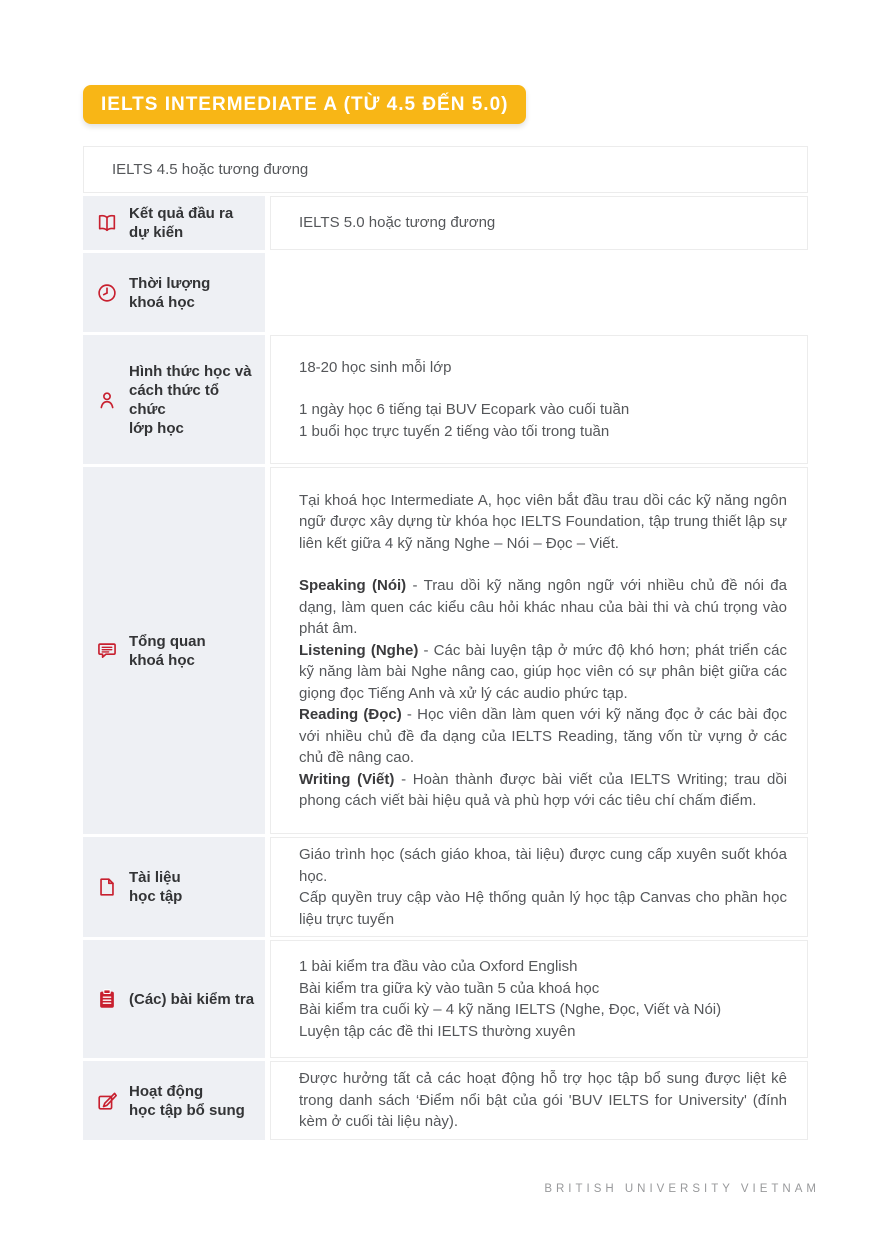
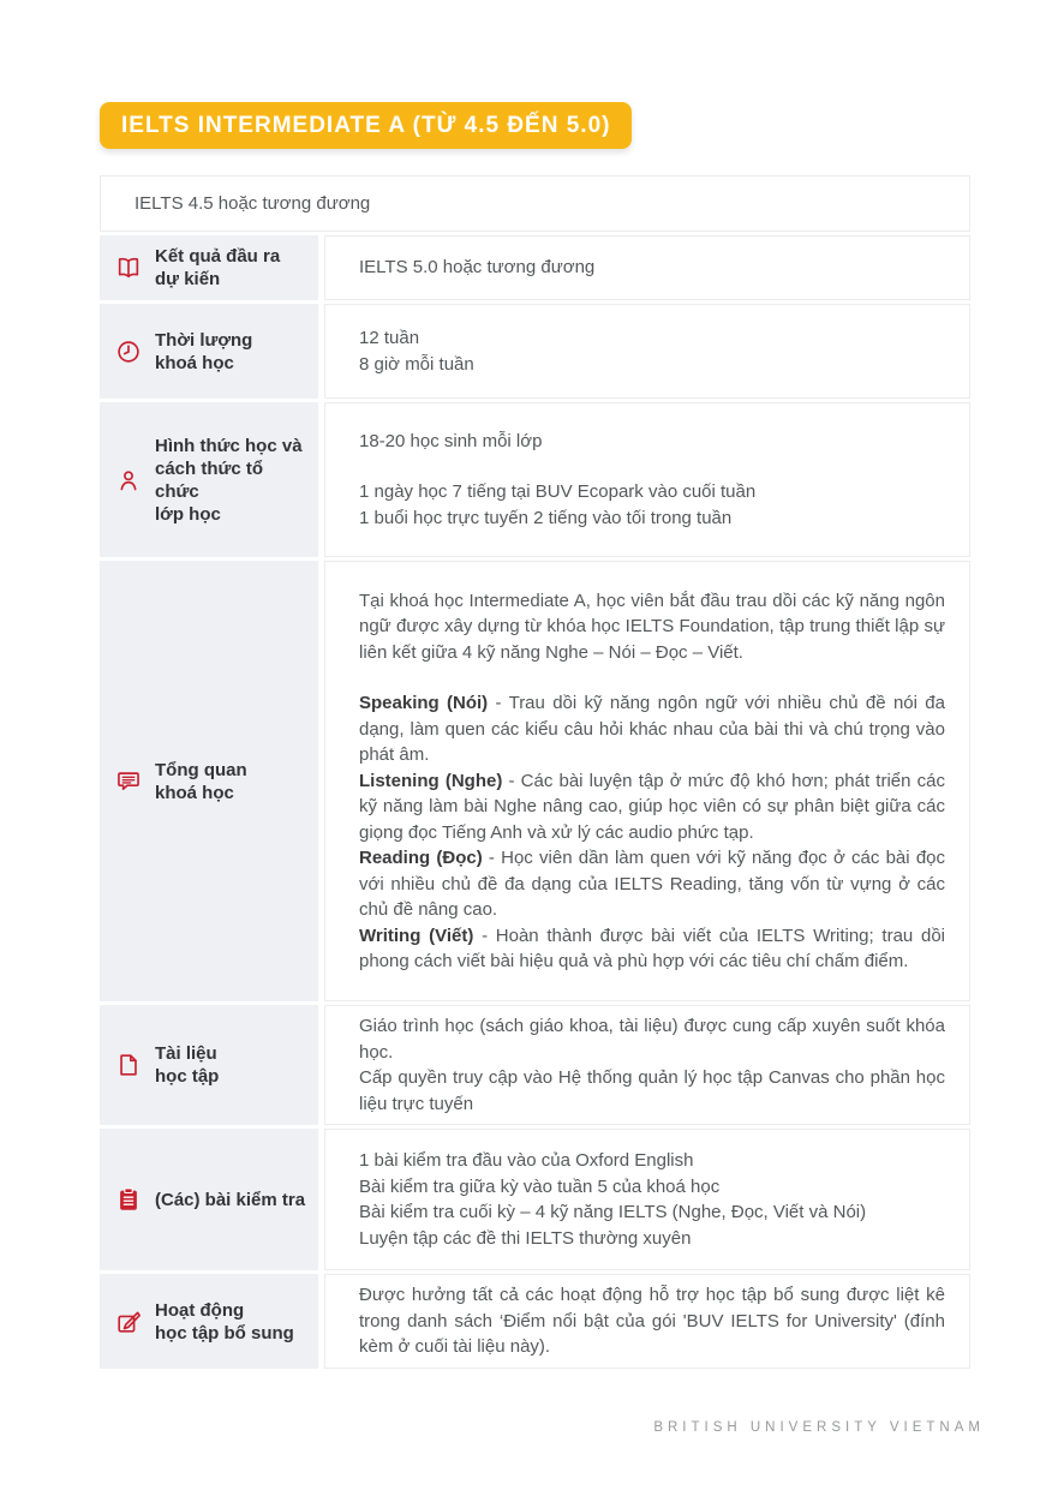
  IELTS INTERMEDIATE A (TỪ 4.5 ĐẾN 5.0)
  IELTS 4.5 hoặc tương đương
  Kết quả đầu ra
  dự kiến
  IELTS 5.0 hoặc tương đương
  Thời lượng
  khoá học
+ 12 tuần
+ 8 giờ mỗi tuần
  Hình thức học và
  cách thức tổ chức
  lớp học
  18-20 học sinh mỗi lớp
- 1 ngày học 6 tiếng tại BUV Ecopark vào cuối tuần
+ 1 ngày học 7 tiếng tại BUV Ecopark vào cuối tuần
  1 buổi học trực tuyến 2 tiếng vào tối trong tuần
  Tổng quan
  khoá học
  Tại khoá học Intermediate A, học viên bắt đầu trau dồi các kỹ năng ngôn ngữ được xây dựng từ khóa học IELTS Foundation, tập trung thiết lập sự liên kết giữa 4 kỹ năng Nghe – Nói – Đọc – Viết.
  Speaking (Nói) - Trau dồi kỹ năng ngôn ngữ với nhiều chủ đề nói đa dạng, làm quen các kiểu câu hỏi khác nhau của bài thi và chú trọng vào phát âm.
  Listening (Nghe) - Các bài luyện tập ở mức độ khó hơn; phát triển các kỹ năng làm bài Nghe nâng cao, giúp học viên có sự phân biệt giữa các giọng đọc Tiếng Anh và xử lý các audio phức tạp.
  Reading (Đọc) - Học viên dần làm quen với kỹ năng đọc ở các bài đọc với nhiều chủ đề đa dạng của IELTS Reading, tăng vốn từ vựng ở các chủ đề nâng cao.
  Writing (Viết) - Hoàn thành được bài viết của IELTS Writing; trau dồi phong cách viết bài hiệu quả và phù hợp với các tiêu chí chấm điểm.
  Tài liệu
  học tập
  Giáo trình học (sách giáo khoa, tài liệu) được cung cấp xuyên suốt khóa học.
  Cấp quyền truy cập vào Hệ thống quản lý học tập Canvas cho phần học liệu trực tuyến
  (Các) bài kiểm tra
  1 bài kiểm tra đầu vào của Oxford English
  Bài kiểm tra giữa kỳ vào tuần 5 của khoá học
  Bài kiểm tra cuối kỳ – 4 kỹ năng IELTS (Nghe, Đọc, Viết và Nói)
  Luyện tập các đề thi IELTS thường xuyên
  Hoạt động
  học tập bổ sung
  Được hưởng tất cả các hoạt động hỗ trợ học tập bổ sung được liệt kê trong danh sách ‘Điểm nổi bật của gói 'BUV IELTS for University' (đính kèm ở cuối tài liệu này).
  BRITISH UNIVERSITY VIETNAM
